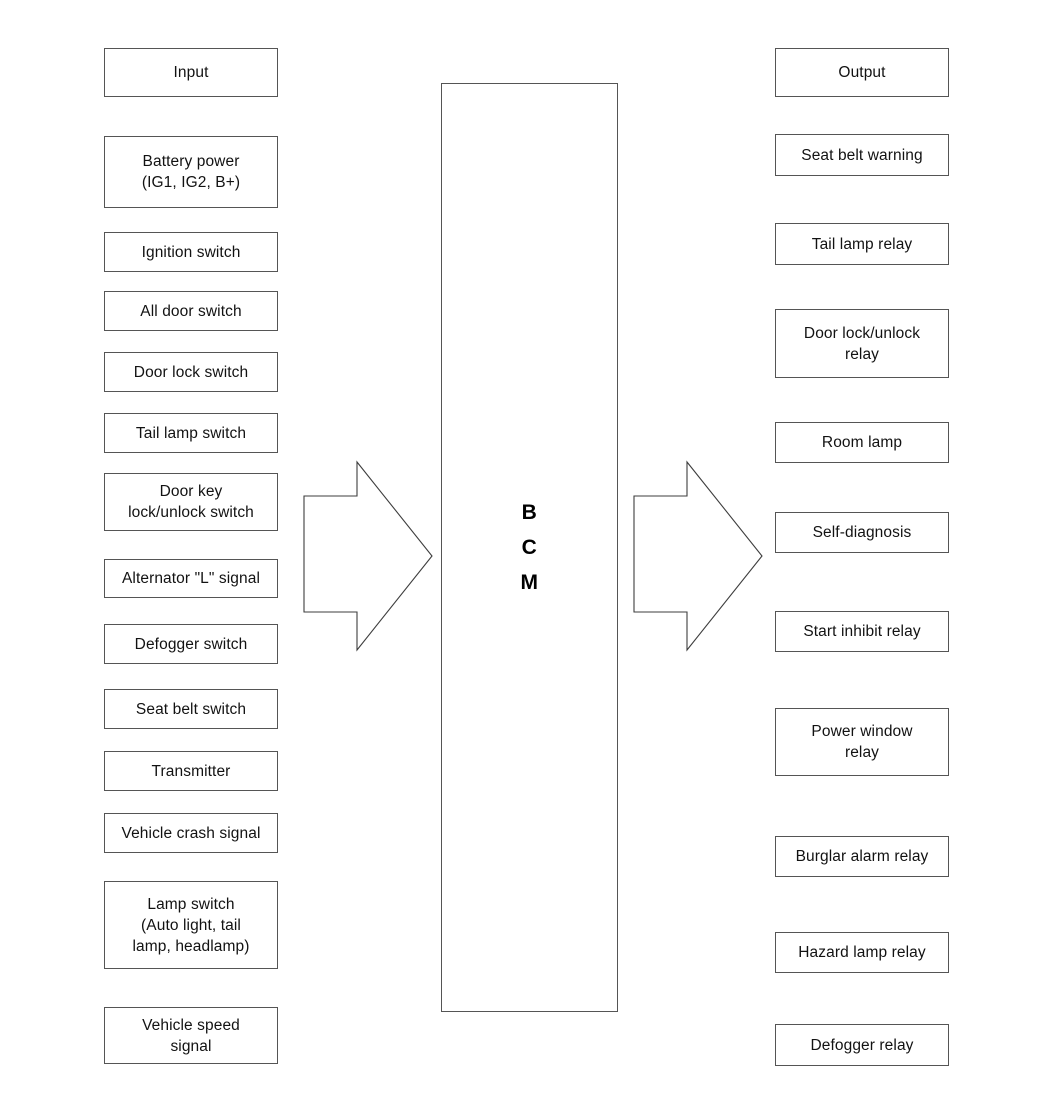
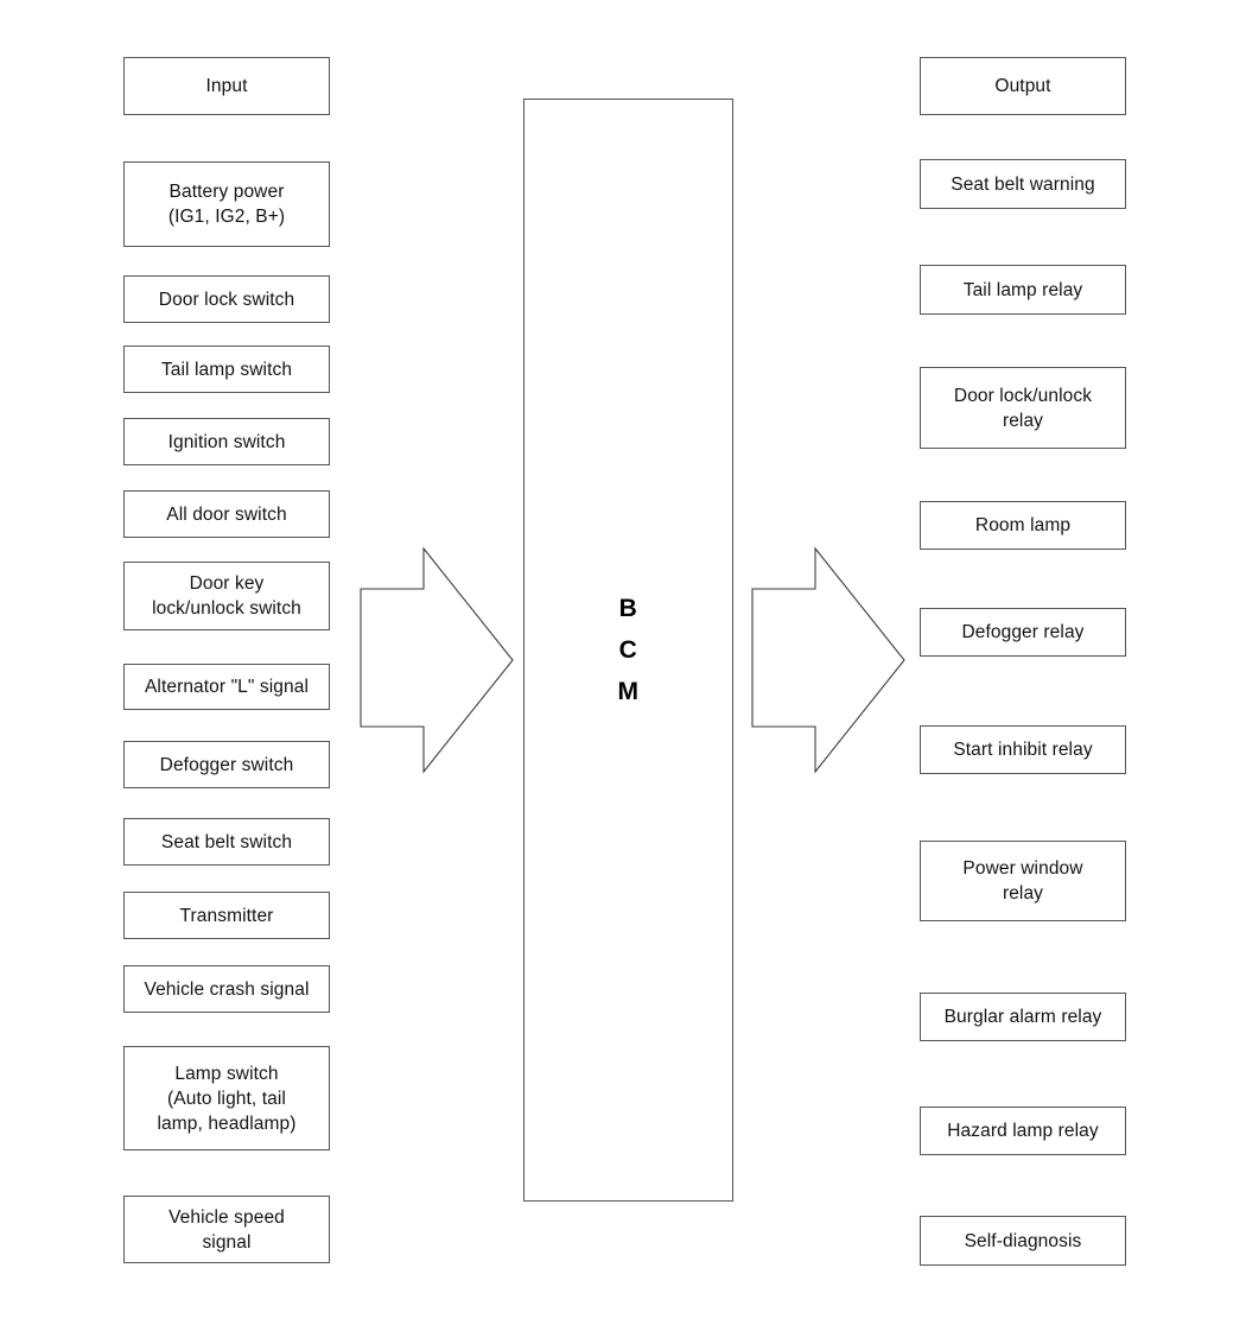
  Input
  Battery power
  (IG1, IG2, B+)
- Ignition switch
+ Door lock switch
- All door switch
+ Tail lamp switch
- Door lock switch
+ Ignition switch
- Tail lamp switch
+ All door switch
  Door key
  lock/unlock switch
  Alternator "L" signal
  Defogger switch
  Seat belt switch
  Transmitter
  Vehicle crash signal
  Lamp switch
  (Auto light, tail
  lamp, headlamp)
  Vehicle speed
  signal
  B
  C
  M
  Output
  Seat belt warning
  Tail lamp relay
  Door lock/unlock
  relay
  Room lamp
- Self-diagnosis
+ Defogger relay
  Start inhibit relay
  Power window
  relay
  Burglar alarm relay
  Hazard lamp relay
- Defogger relay
+ Self-diagnosis
